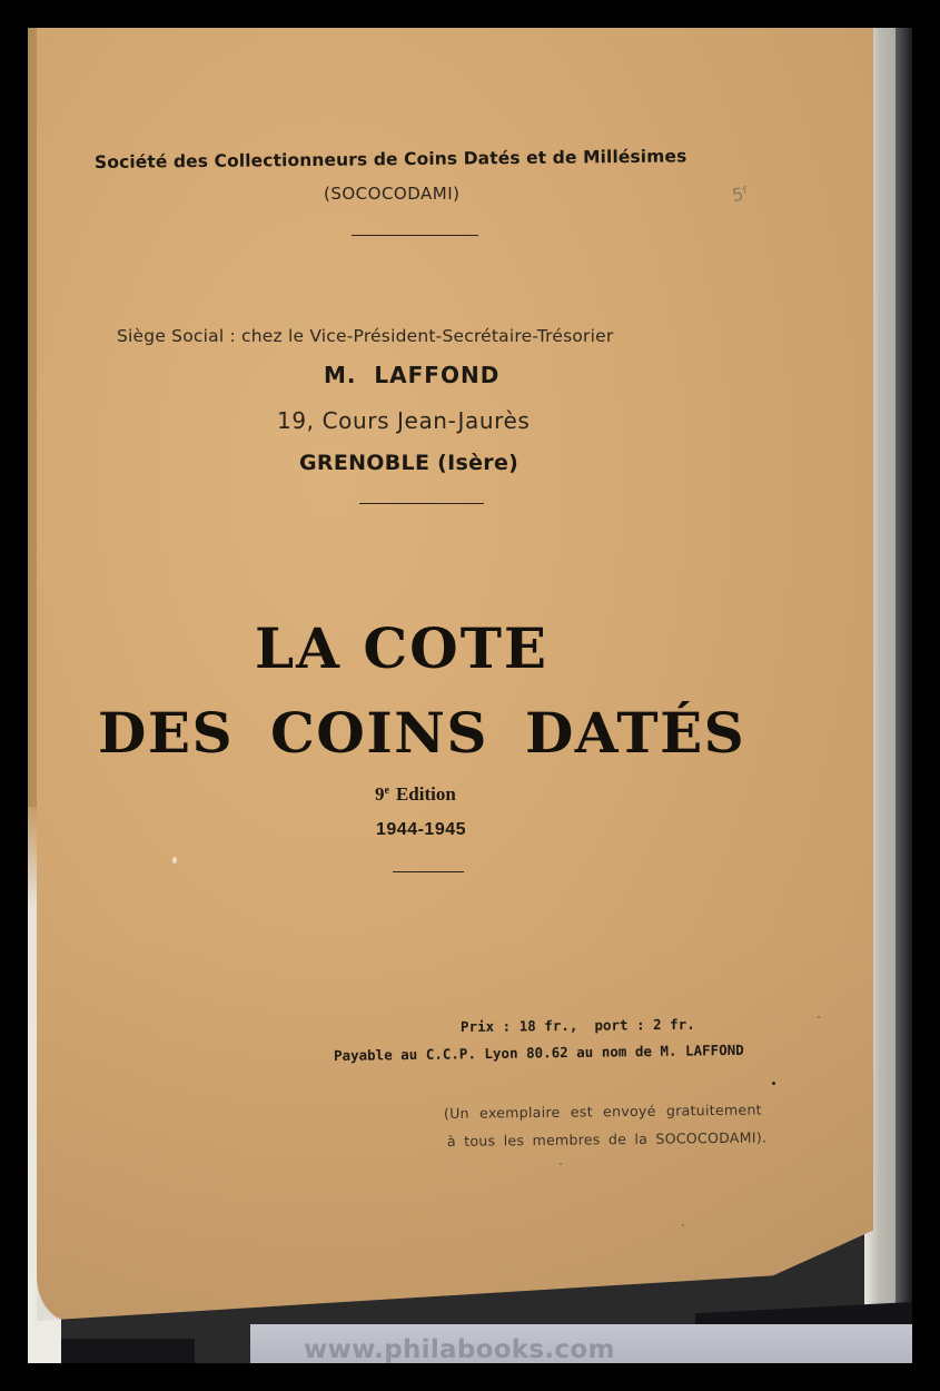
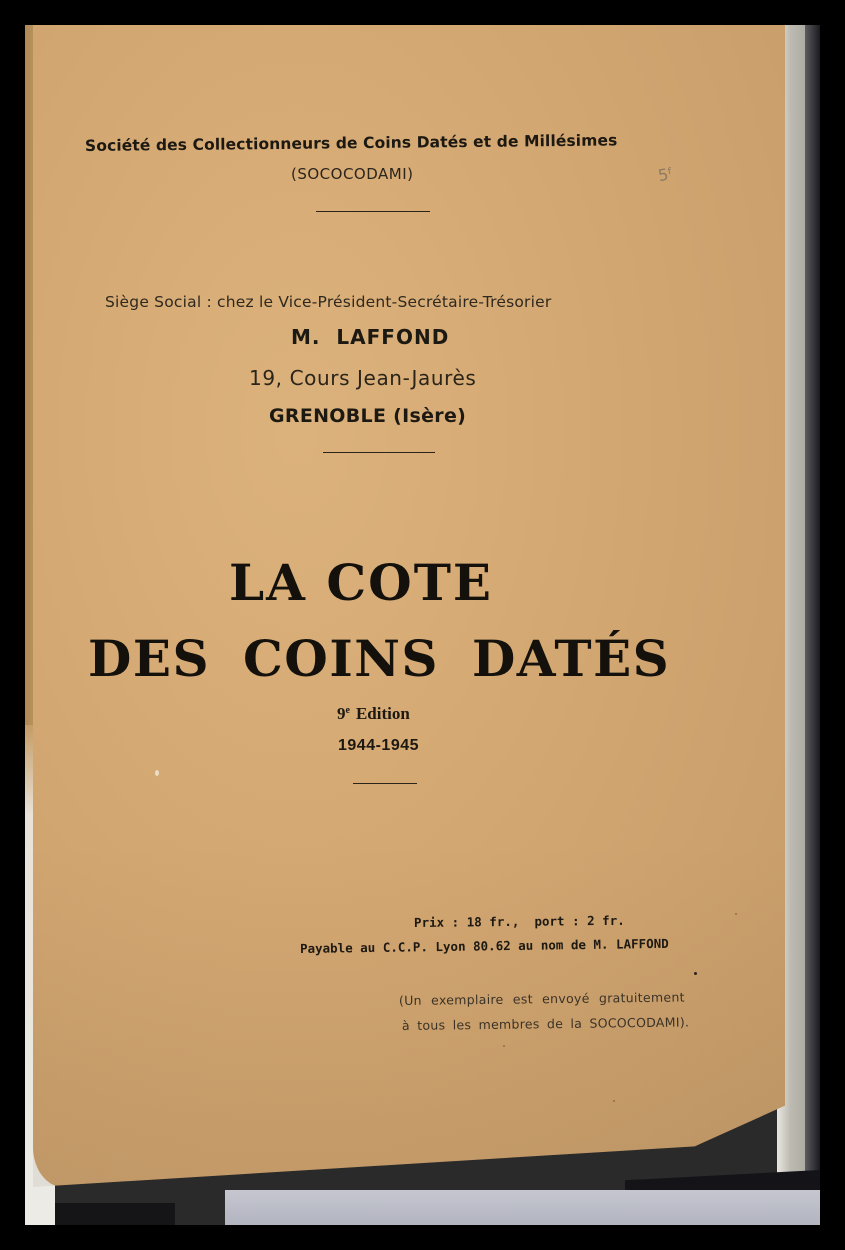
- www.philabooks.com
